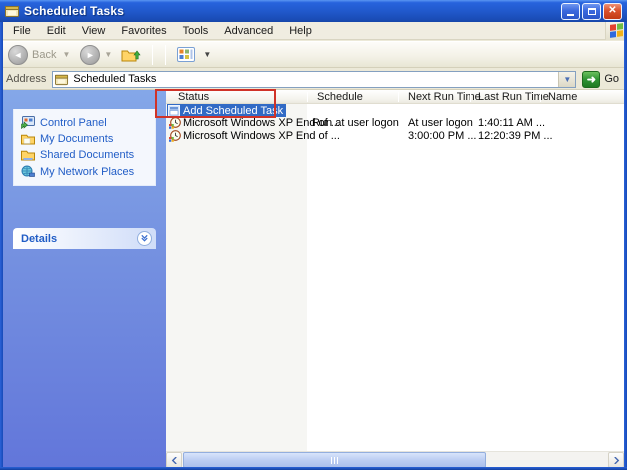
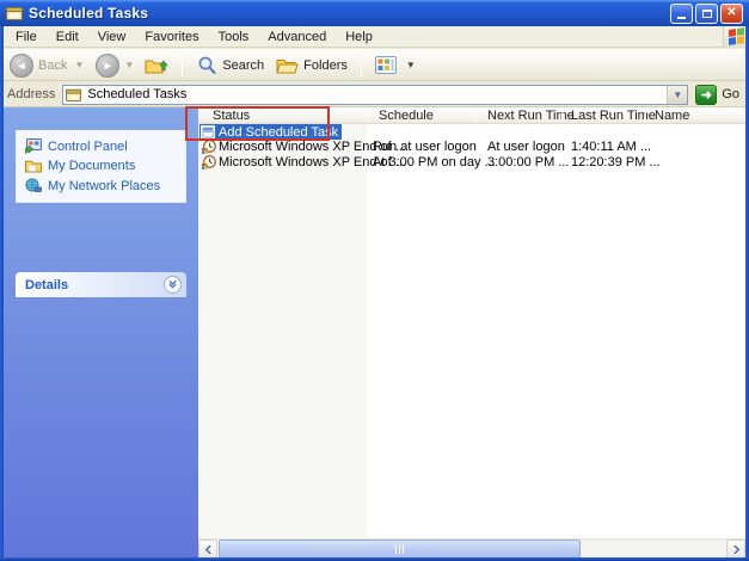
  Scheduled Tasks
  ✕
  File
  Edit
  View
  Favorites
  Tools
  Advanced
  Help
  ◄
  Back
  ▼
  ►
  ▼
+ Search
+ Folders
  ▼
  Address
  Scheduled Tasks
  ▼
  ➜
  Go
  Control Panel
  My Documents
- Shared Documents
  My Network Places
  Details
  Status
  Schedule
  Next Run Tie
  Last Run Time
  Name
  Add Scheduled Task
  Microsoft Windows XP End of ...
  Run at user logon
  At user logon
  1:40:11 AM ...
  Microsoft Windows XP End of ...
+ At 3:00 PM on day ...
  3:00:00 PM ...
  12:20:39 PM ...
